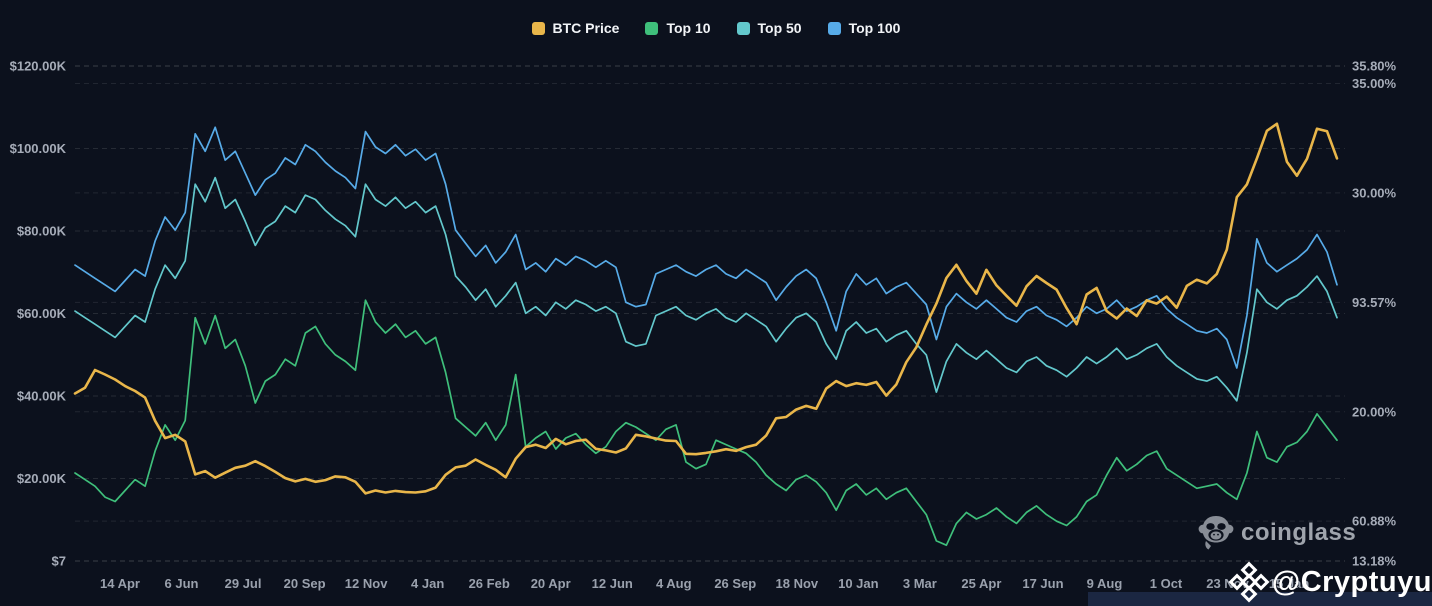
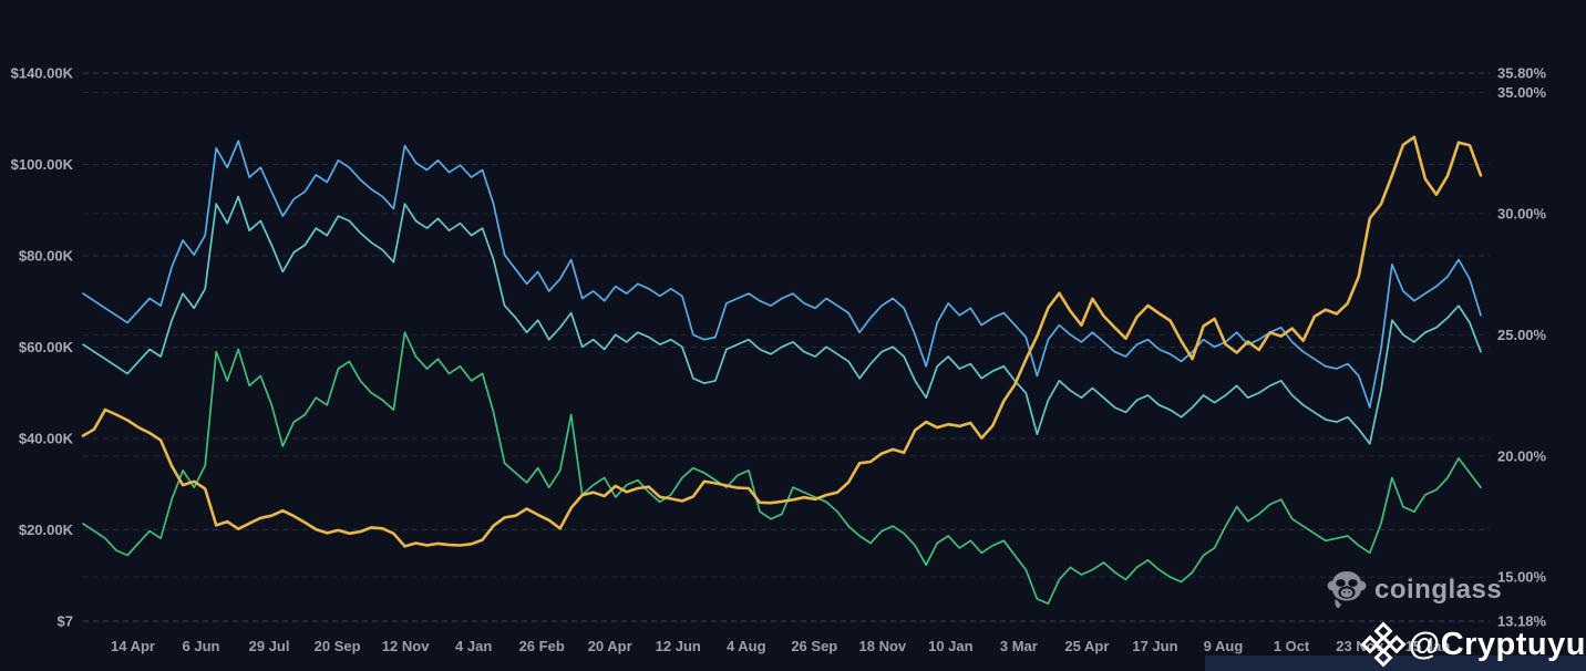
- $120.00K
+ $140.00K
  $100.00K
  $80.00K
  $60.00K
  $40.00K
  $20.00K
  $7
  35.80%
  35.00%
  30.00%
- 93.57%
+ 25.00%
  20.00%
- 60.88%
+ 15.00%
  13.18%
  14 Apr
  6 Jun
  29 Jul
  20 Sep
  12 Nov
  4 Jan
  26 Feb
  20 Apr
  12 Jun
  4 Aug
  26 Sep
  18 Nov
  10 Jan
  3 Mar
  25 Apr
  17 Jun
  9 Aug
  1 Oct
  23 No
  15 Jan
- BTC Price
- Top 10
- Top 50
- Top 100
  coinglass
  @Cryptuyu
